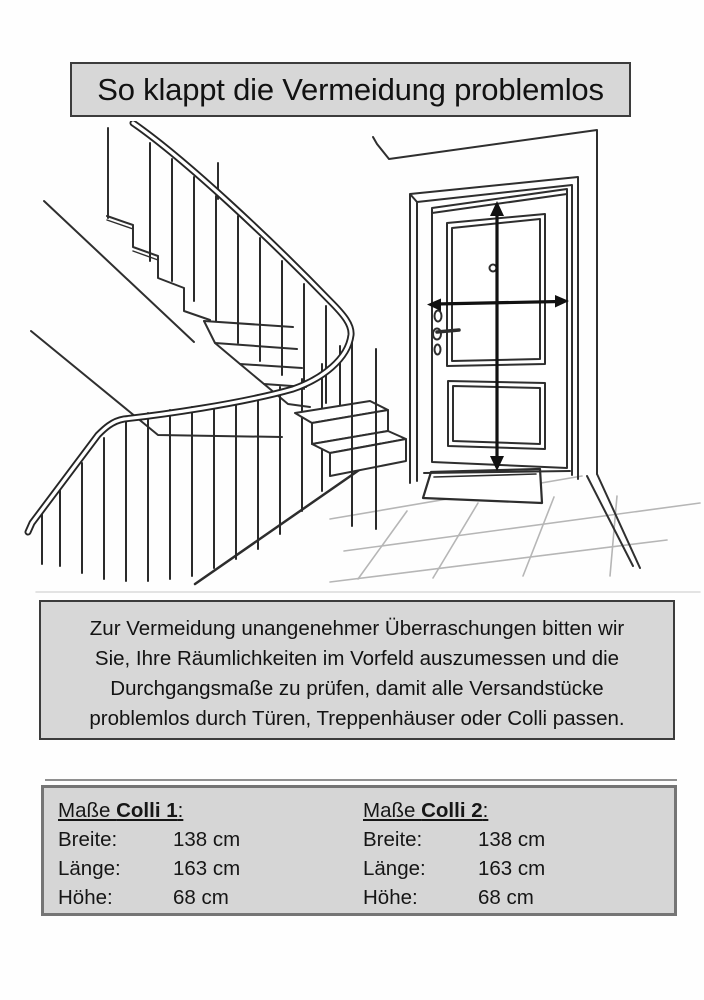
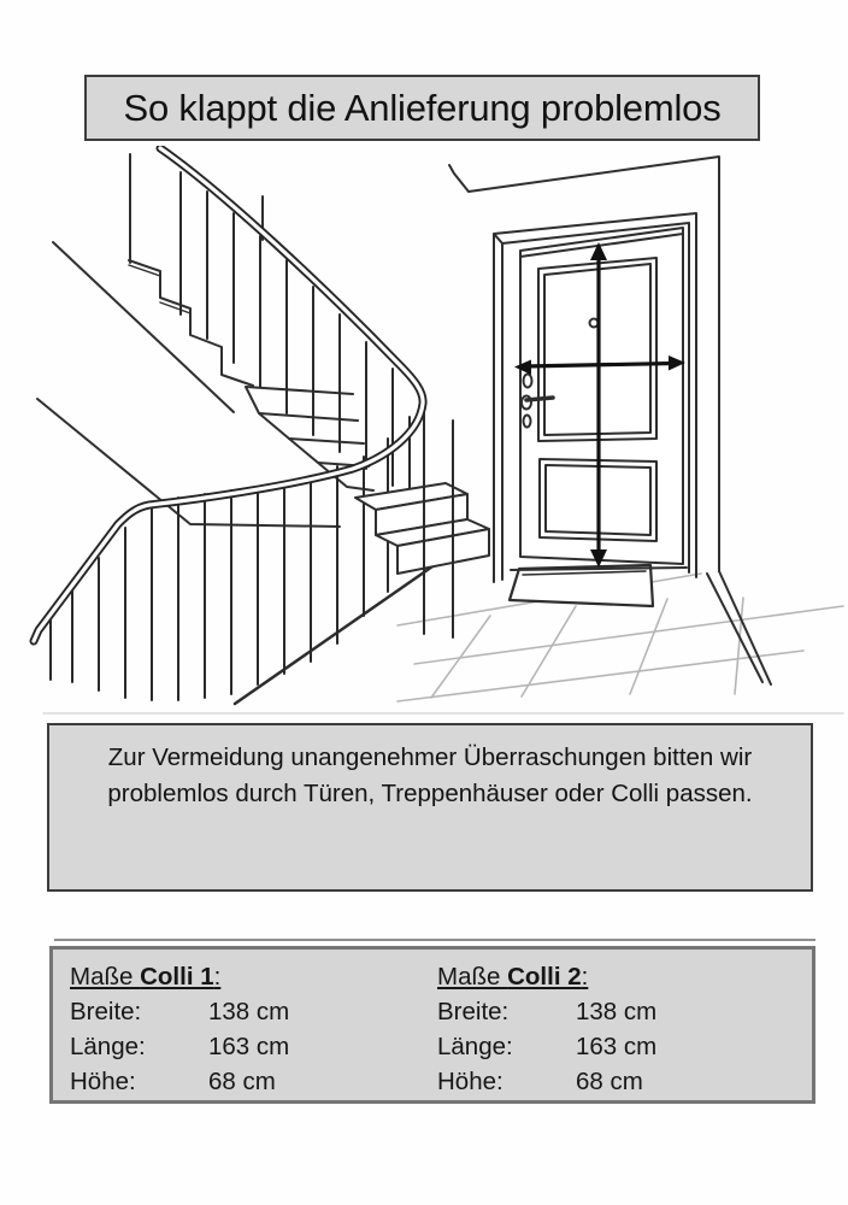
- So klappt die Vermeidung problemlos
+ So klappt die Anlieferung problemlos
  Zur Vermeidung unangenehmer Überraschungen bitten wir
- Sie, Ihre Räumlichkeiten im Vorfeld auszumessen und die
- Durchgangsmaße zu prüfen, damit alle Versandstücke
  problemlos durch Türen, Treppenhäuser oder Colli passen.
  Maße Colli 1:
  Breite: 138 cm
  Länge: 163 cm
  Höhe: 68 cm
  Maße Colli 2:
  Breite: 138 cm
  Länge: 163 cm
  Höhe: 68 cm
